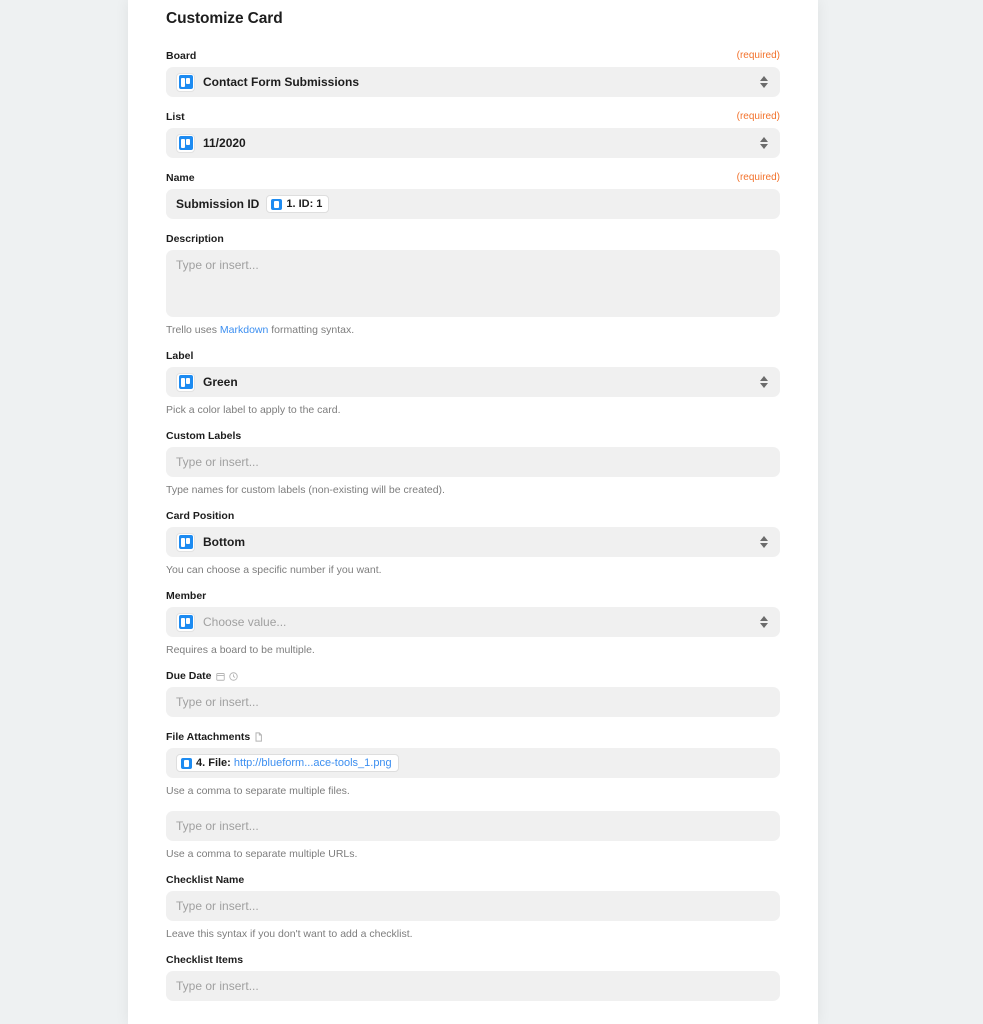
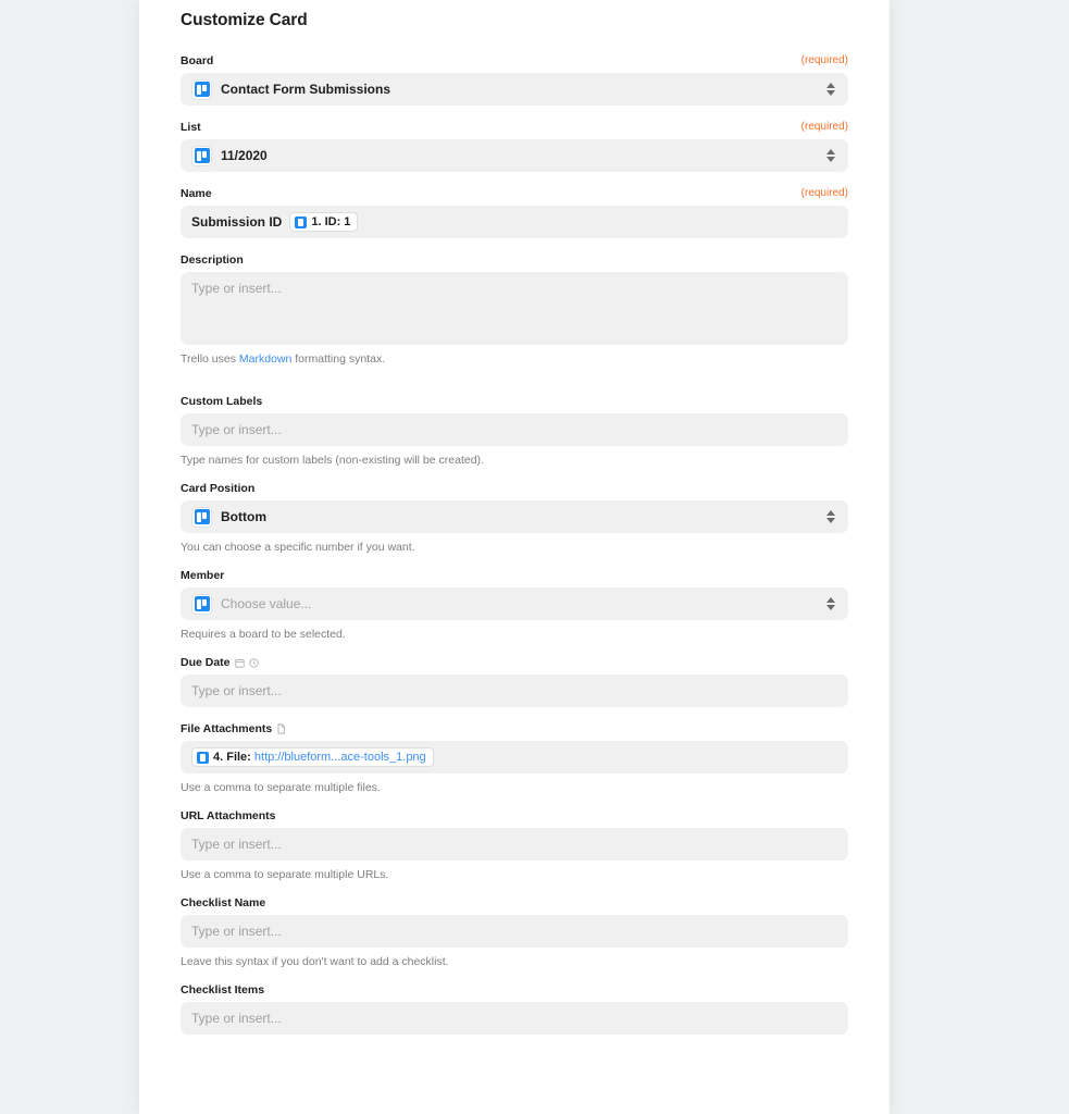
  Customize Card
  Board
  (required)
  Contact Form Submissions
  List
  (required)
  11/2020
  Name
  (required)
  Submission ID
  1. ID: 1
  Description
  Type or insert...
  Trello uses Markdown formatting syntax.
- Label
- Green
- Pick a color label to apply to the card.
  Custom Labels
  Type or insert...
  Type names for custom labels (non-existing will be created).
  Card Position
  Bottom
  You can choose a specific number if you want.
  Member
  Choose value...
- Requires a board to be multiple.
+ Requires a board to be selected.
  Due Date
  Type or insert...
  File Attachments
  4. File: http://blueform...ace-tools_1.png
  Use a comma to separate multiple files.
+ URL Attachments
  Type or insert...
  Use a comma to separate multiple URLs.
  Checklist Name
  Type or insert...
  Leave this syntax if you don't want to add a checklist.
  Checklist Items
  Type or insert...
